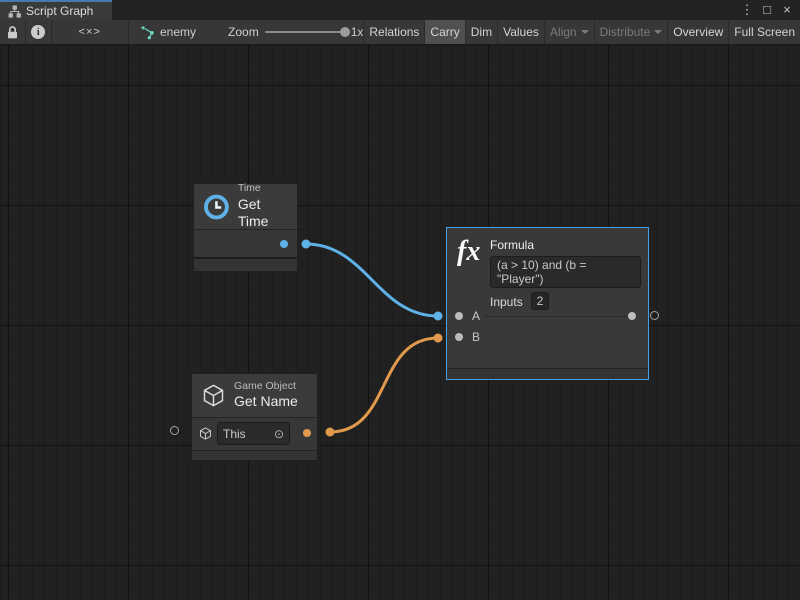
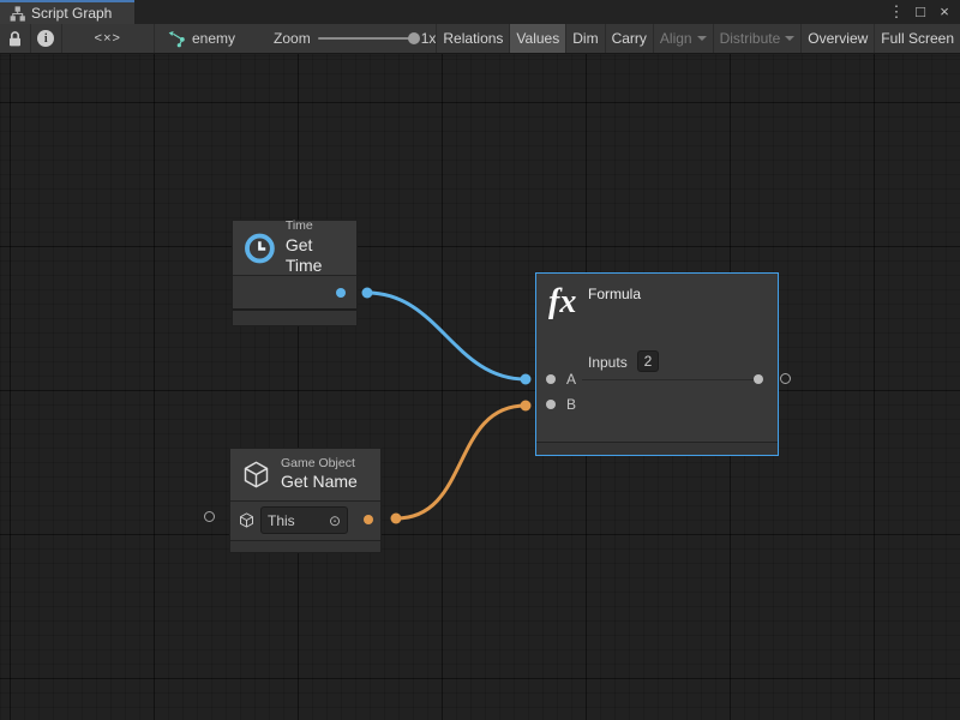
  Script Graph
  ⋮
  □
  ×
  i
  <×>
  enemy
  Zoom
  1x
  Relations
- Carry
+ Values
  Dim
- Values
+ Carry
  Align
  Distribute
  Overview
  Full Screen
  Time
  Get Time
  fx
  Formula
- (a > 10) and (b = "Player")
  Inputs
  2
  A
  B
  Game Object
  Get Name
  This
  ⊙
